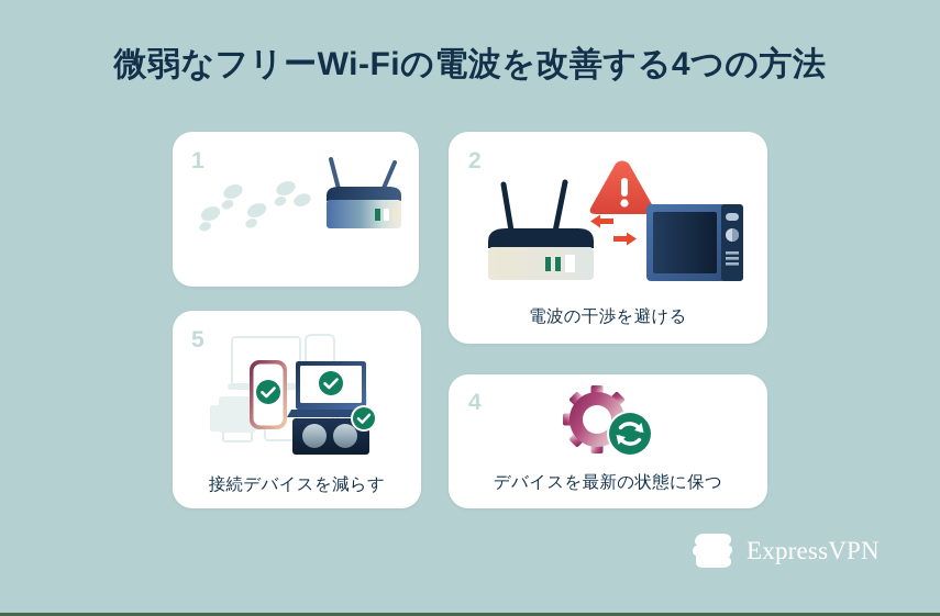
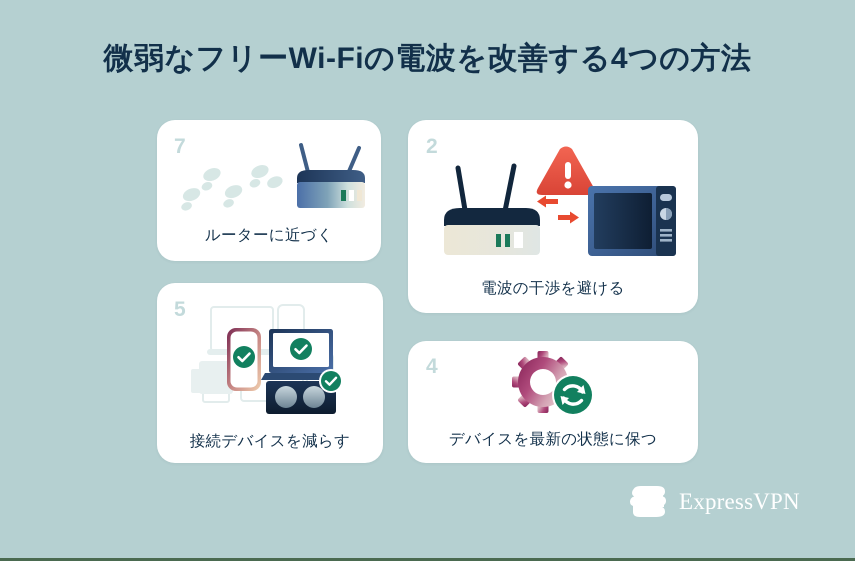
  微弱なフリーWi-Fiの電波を改善する4つの方法
- 1
+ 7
+ ルーターに近づく
  2
  電波の干渉を避ける
  5
  接続デバイスを減らす
  4
  デバイスを最新の状態に保つ
  ExpressVPN
